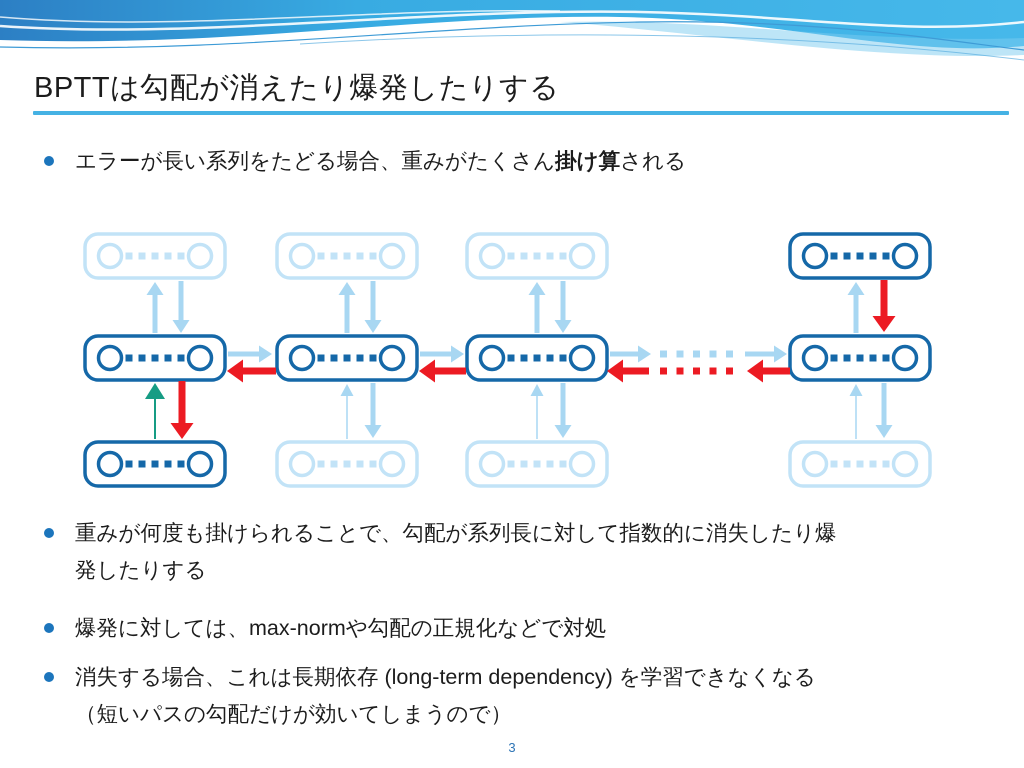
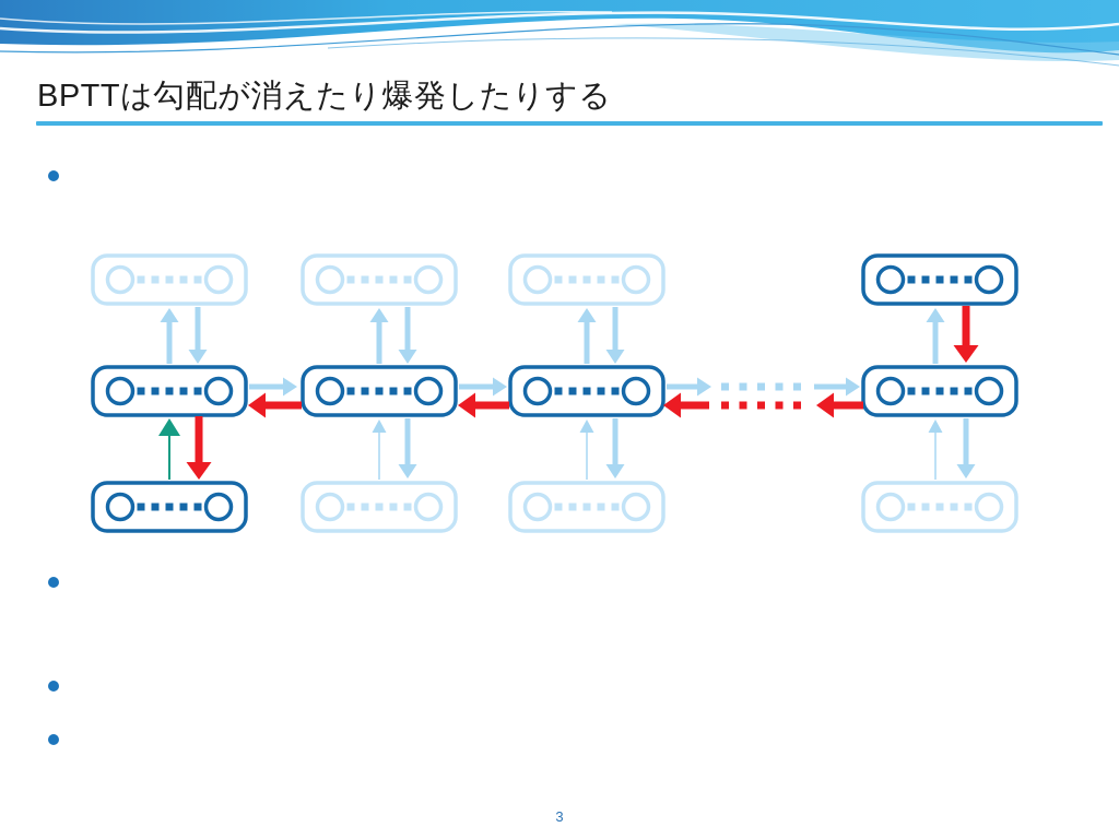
  BPTTは勾配が消えたり爆発したりする
- エラーが長い系列をたどる場合、重みがたくさん掛け算される
- 重みが何度も掛けられることで、勾配が系列長に対して指数的に消失したり爆
- 発したりする
- 爆発に対しては、max-normや勾配の正規化などで対処
- 消失する場合、これは長期依存 (long-term dependency) を学習できなくなる
- （短いパスの勾配だけが効いてしまうので）
  3
